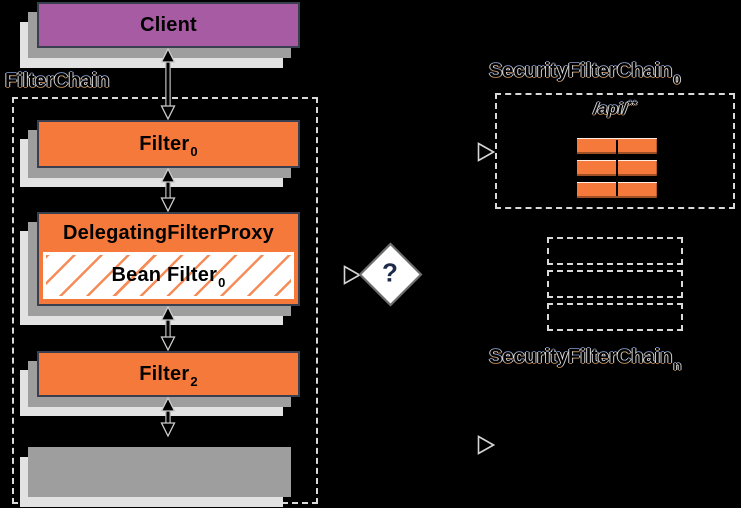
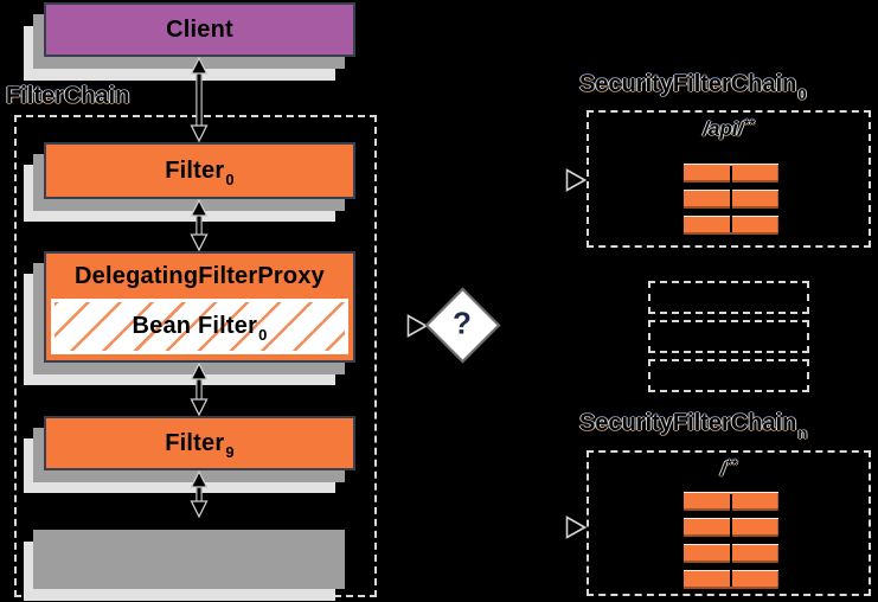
  FilterChain
  Client
  Filter0
  DelegatingFilterProxy
  Bean Filter0
- Filter2
+ Filter9
  ?
  SecurityFilterChain0
  /api/**
  SecurityFilterChainn
+ /**
